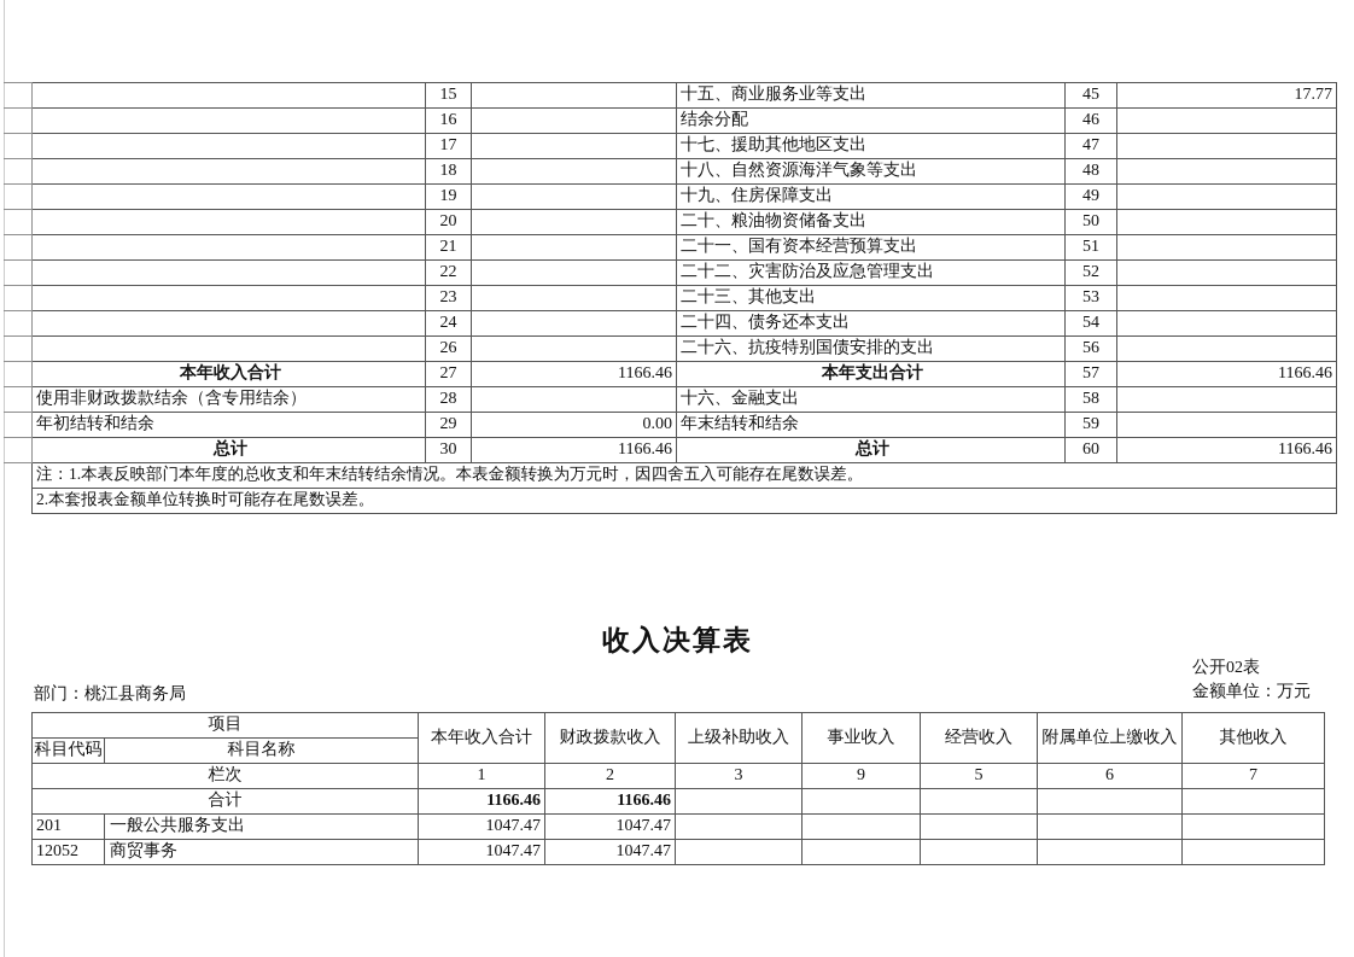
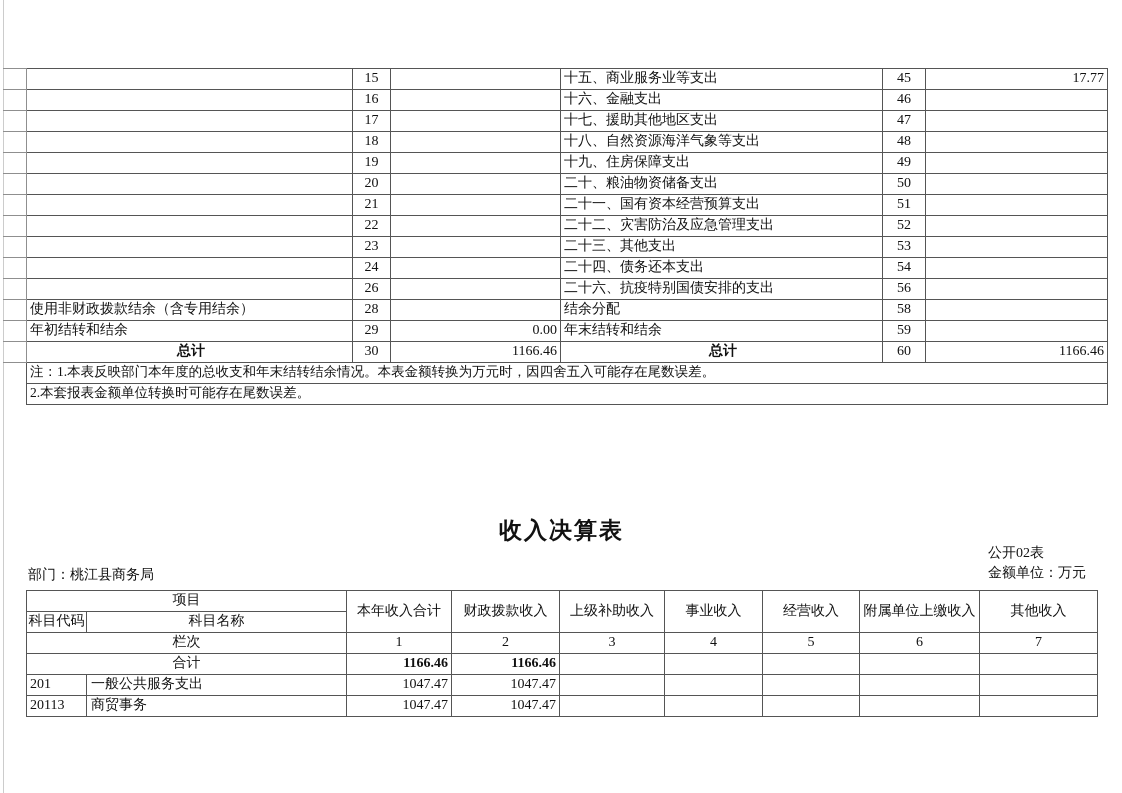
  		15		十五、商业服务业等支出	45	17.77
- 		16		结余分配	46
+ 		16		十六、金融支出	46
  		17		十七、援助其他地区支出	47
  		18		十八、自然资源海洋气象等支出	48
  		19		十九、住房保障支出	49
  		20		二十、粮油物资储备支出	50
  		21		二十一、国有资本经营预算支出	51
  		22		二十二、灾害防治及应急管理支出	52
  		23		二十三、其他支出	53
  		24		二十四、债务还本支出	54
  		26		二十六、抗疫特别国债安排的支出	56
- 	本年收入合计	27	1166.46	本年支出合计	57	1166.46
- 	使用非财政拨款结余（含专用结余）	28		十六、金融支出	58
+ 	使用非财政拨款结余（含专用结余）	28		结余分配	58
  	年初结转和结余	29	0.00	年末结转和结余	59
  	总计	30	1166.46	总计	60	1166.46
  	注：1.本表反映部门本年度的总收支和年末结转结余情况。本表金额转换为万元时，因四舍五入可能存在尾数误差。
  	2.本套报表金额单位转换时可能存在尾数误差。
  收入决算表
  公开02表
  金额单位：万元
  部门：桃江县商务局
  项目	本年收入合计	财政拨款收入	上级补助收入	事业收入	经营收入	附属单位上缴收入	其他收入
  科目代码	科目名称
- 栏次	1	2	3	9	5	6	7
+ 栏次	1	2	3	4	5	6	7
  合计	1166.46	1166.46
  201	一般公共服务支出	1047.47	1047.47
- 12052	商贸事务	1047.47	1047.47
+ 20113	商贸事务	1047.47	1047.47
